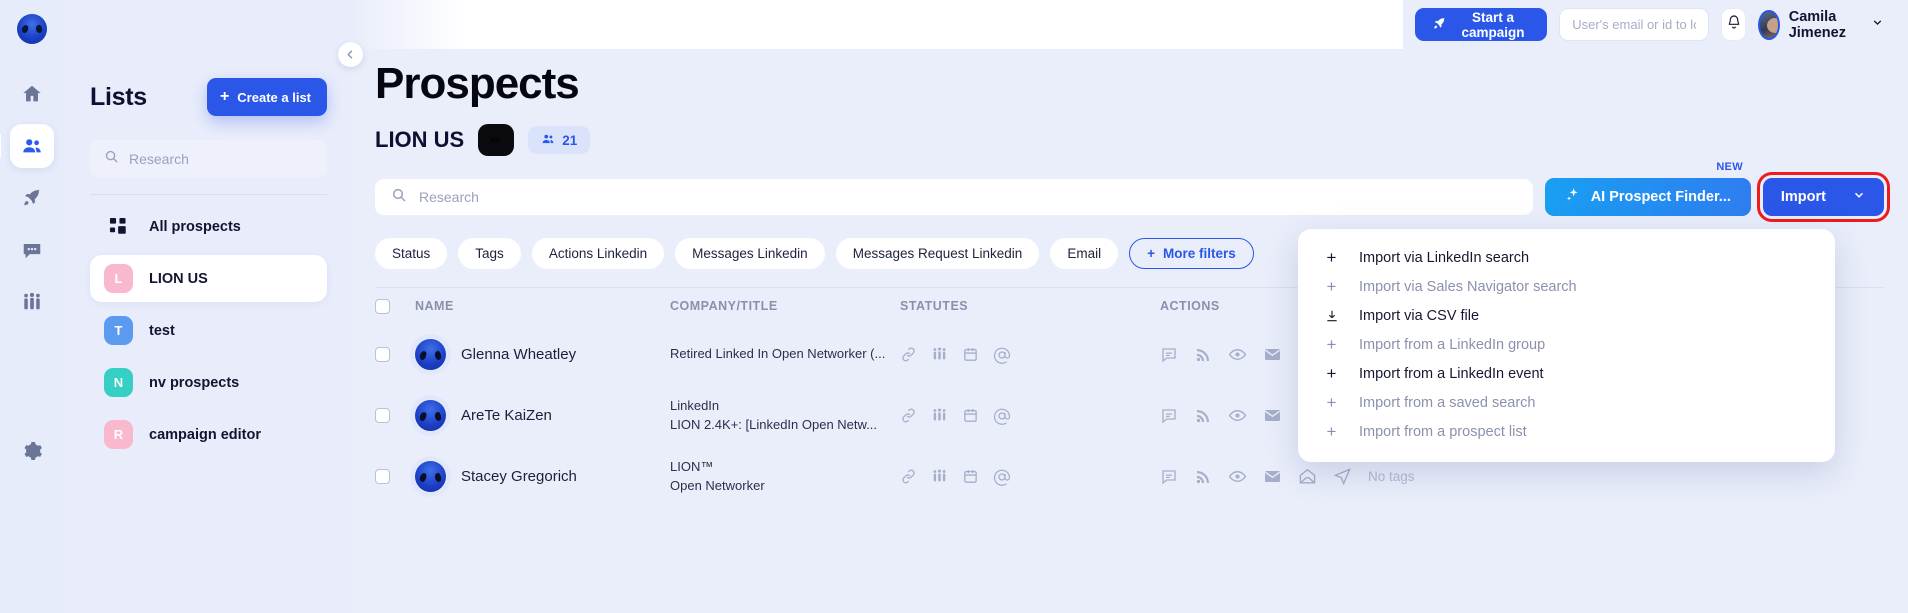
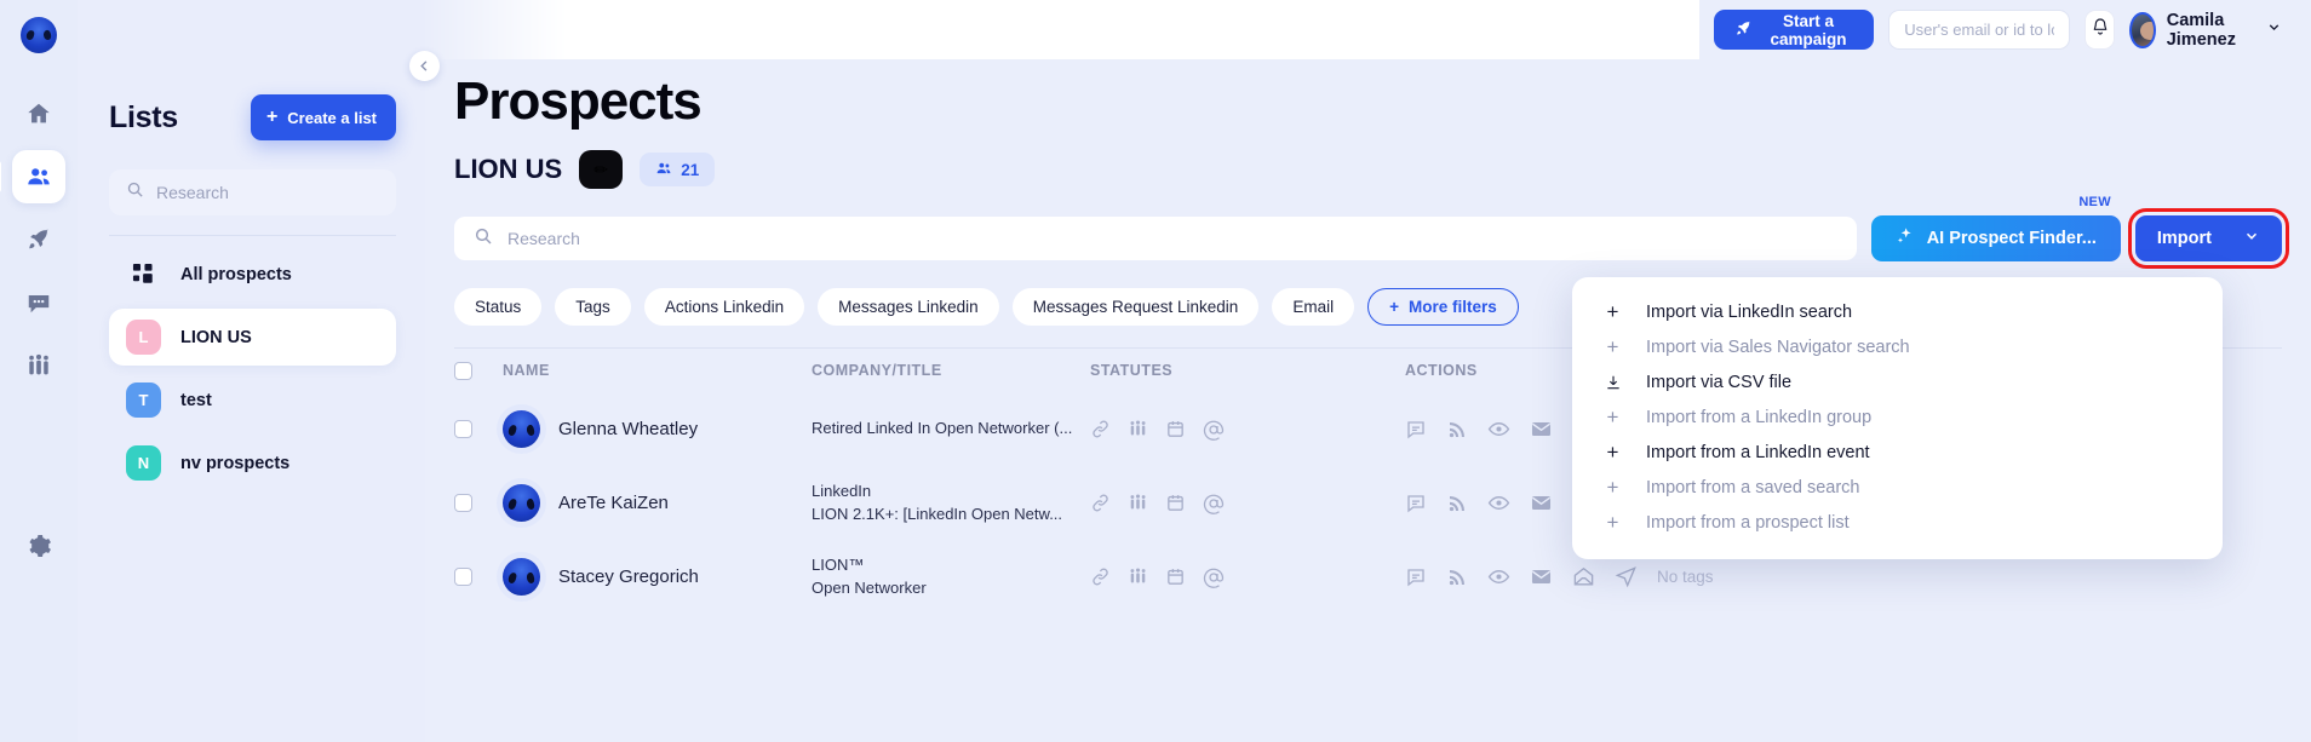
  Lists
  +
  Create a list
  Research
  All prospects
  L
  LION US
  T
  test
  N
  nv prospects
- R
- campaign editor
  Start a campaign
  User's email or id to l
  Camila Jimenez
  Prospects
  LION US
  21
  Research
  NEW
  AI Prospect Finder...
  Import
  Status
  Tags
  Actions Linkedin
  Messages Linkedin
  Messages Request Linkedin
  Email
  +
  More filters
  NAME
  COMPANY/TITLE
  STATUTES
  ACTIONS
  Glenna Wheatley
  Retired Linked In Open Networker (...
  AreTe KaiZen
  LinkedIn
- LION 2.4K+: [LinkedIn Open Netw...
+ LION 2.1K+: [LinkedIn Open Netw...
  Stacey Gregorich
  LION™
  Open Networker
  No tags
  +
  Import via LinkedIn search
  +
  Import via Sales Navigator search
  Import via CSV file
  +
  Import from a LinkedIn group
  +
  Import from a LinkedIn event
  +
  Import from a saved search
  +
  Import from a prospect list
